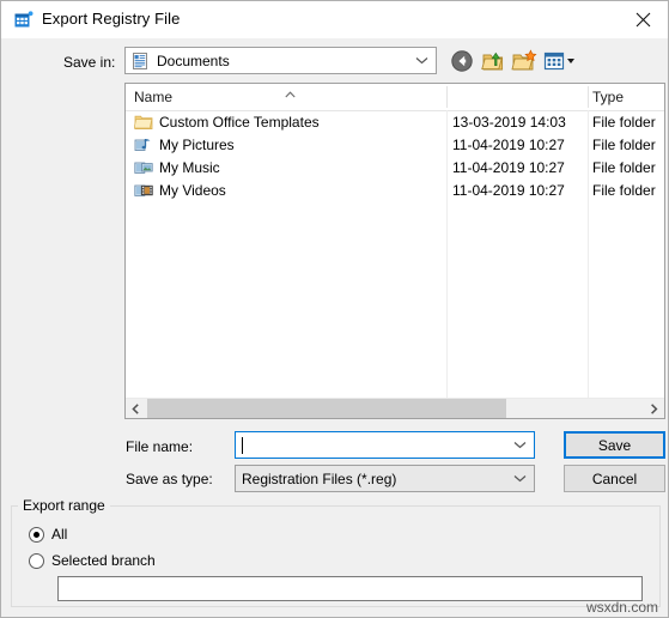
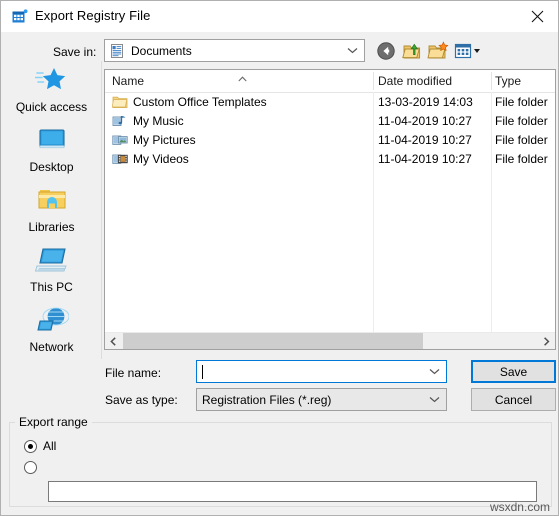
  Export Registry File
  Save in:
  Documents
+ Quick access
+ Desktop
+ Libraries
+ This PC
+ Network
  Name
+ Date modified
  Type
  Custom Office Templates
  13-03-2019 14:03
  File folder
- My Pictures
+ My Music
  11-04-2019 10:27
  File folder
- My Music
+ My Pictures
  11-04-2019 10:27
  File folder
  My Videos
  11-04-2019 10:27
  File folder
  File name:
  Save as type:
  Registration Files (*.reg)
  Save
  Cancel
  Export range
  All
- Selected branch
  wsxdn.com
